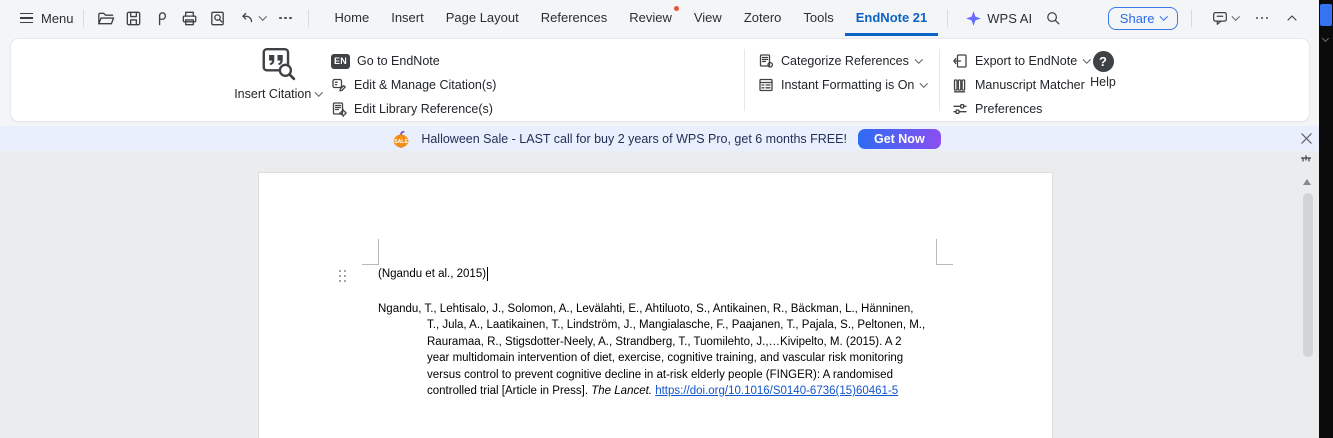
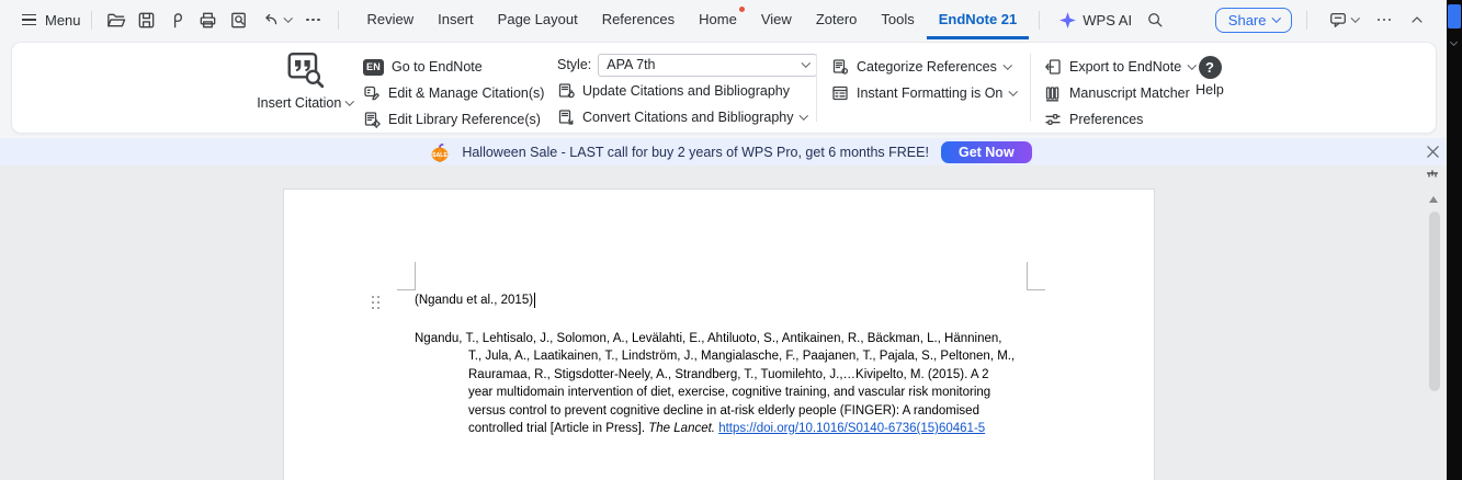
  Menu
- Home
+ Review
  Insert
  Page Layout
  References
- Review
+ Home
  View
  Zotero
  Tools
  EndNote 21
  WPS AI
  Share
  Insert Citation
  EN
  Go to EndNote
  Edit & Manage Citation(s)
  Edit Library Reference(s)
+ Style:
+ APA 7th
+ Update Citations and Bibliography
+ Convert Citations and Bibliography
  Categorize References
  Instant Formatting is On
  Export to EndNote
  Manuscript Matcher
  Preferences
  ?
  Help
  Halloween Sale - LAST call for buy 2 years of WPS Pro, get 6 months FREE!
  Get Now
  (Ngandu et al., 2015)
  Ngandu, T., Lehtisalo, J., Solomon, A., Levälahti, E., Ahtiluoto, S., Antikainen, R., Bäckman, L., Hänninen, T., Jula, A., Laatikainen, T., Lindström, J., Mangialasche, F., Paajanen, T., Pajala, S., Peltonen, M., Rauramaa, R., Stigsdotter-Neely, A., Strandberg, T., Tuomilehto, J.,…Kivipelto, M. (2015). A 2 year multidomain intervention of diet, exercise, cognitive training, and vascular risk monitoring versus control to prevent cognitive decline in at-risk elderly people (FINGER): A randomised controlled trial [Article in Press]. The Lancet. https://doi.org/10.1016/S0140-6736(15)60461-5
